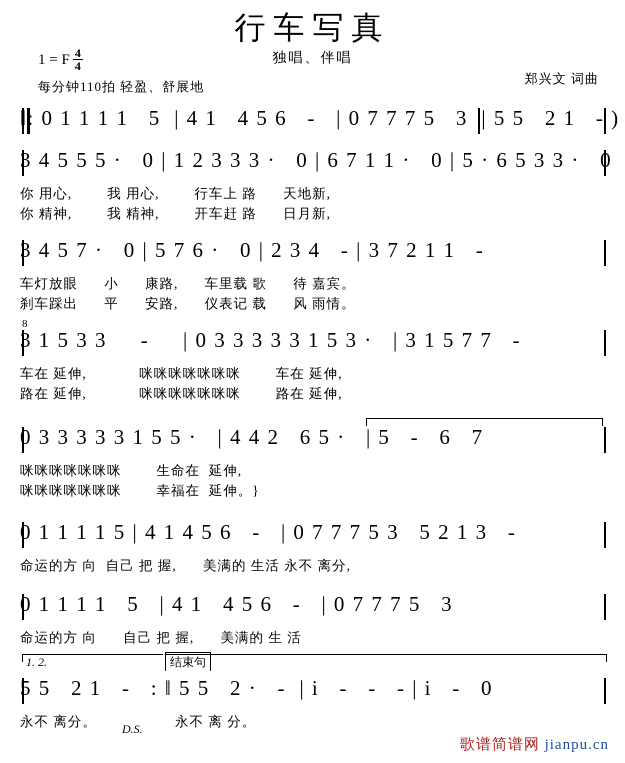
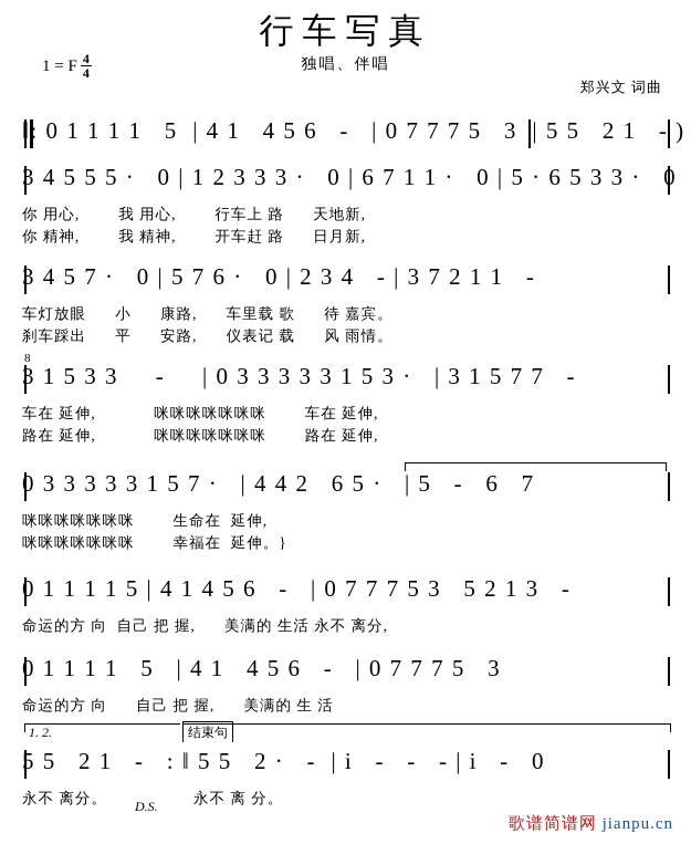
  行车写真
  独唱、伴唱
  1 = F
  4
  4
- 每分钟110拍 轻盈、舒展地
  郑兴文 词曲
  ‖: 0 1 1 1 1 5 | 4 1 4 5 6 - | 0 7 7 7 5 3 | 5 5 2 1 - )
  3 4 5 5 5 · 0 | 1 2 3 3 3 · 0 | 6 7 1 1 · 0 | 5 · 6 5 3 3 · 0
  你 用心, 我 用心, 行车上 路 天地新,
  你 精神, 我 精神, 开车赶 路 日月新,
  3 4 5 7 · 0 | 5 7 6 · 0 | 2 3 4 - | 3 7 2 1 1 -
  车灯放眼 小 康路, 车里载 歌 待 嘉宾。
  刹车踩出 平 安路, 仪表记 载 风 雨情。
  3 1 5 3 3 - | 0 3 3 3 3 3 1 5 3 · | 3 1 5 7 7 -
  车在 延伸, 咪咪咪咪咪咪咪 车在 延伸,
  路在 延伸, 咪咪咪咪咪咪咪 路在 延伸,
  8
- 0 3 3 3 3 3 1 5 5 · | 4 4 2 6 5 · | 5 - 6 7
+ 0 3 3 3 3 3 1 5 7 · | 4 4 2 6 5 · | 5 - 6 7
  咪咪咪咪咪咪咪 生命在 延伸,
  咪咪咪咪咪咪咪 幸福在 延伸。}
  0 1 1 1 1 5 | 4 1 4 5 6 - | 0 7 7 7 5 3 5 2 1 3 -
  命运的方 向 自己 把 握, 美满的 生活 永不 离分,
  0 1 1 1 1 5 | 4 1 4 5 6 - | 0 7 7 7 5 3
  命运的方 向 自己 把 握, 美满的 生 活
  1. 2.
  结束句
  5 5 2 1 - : ‖ 5 5 2 · - | i - - - | i - 0
  永不 离分。
  永不 离 分。
  D.S.
  歌谱简谱网 jianpu.cn
